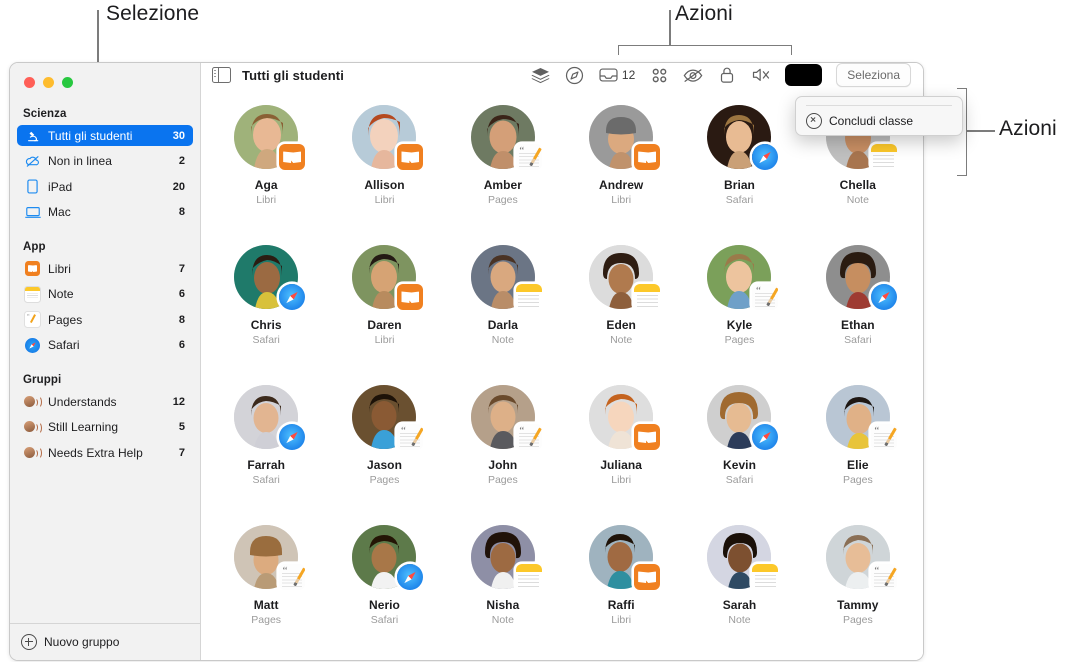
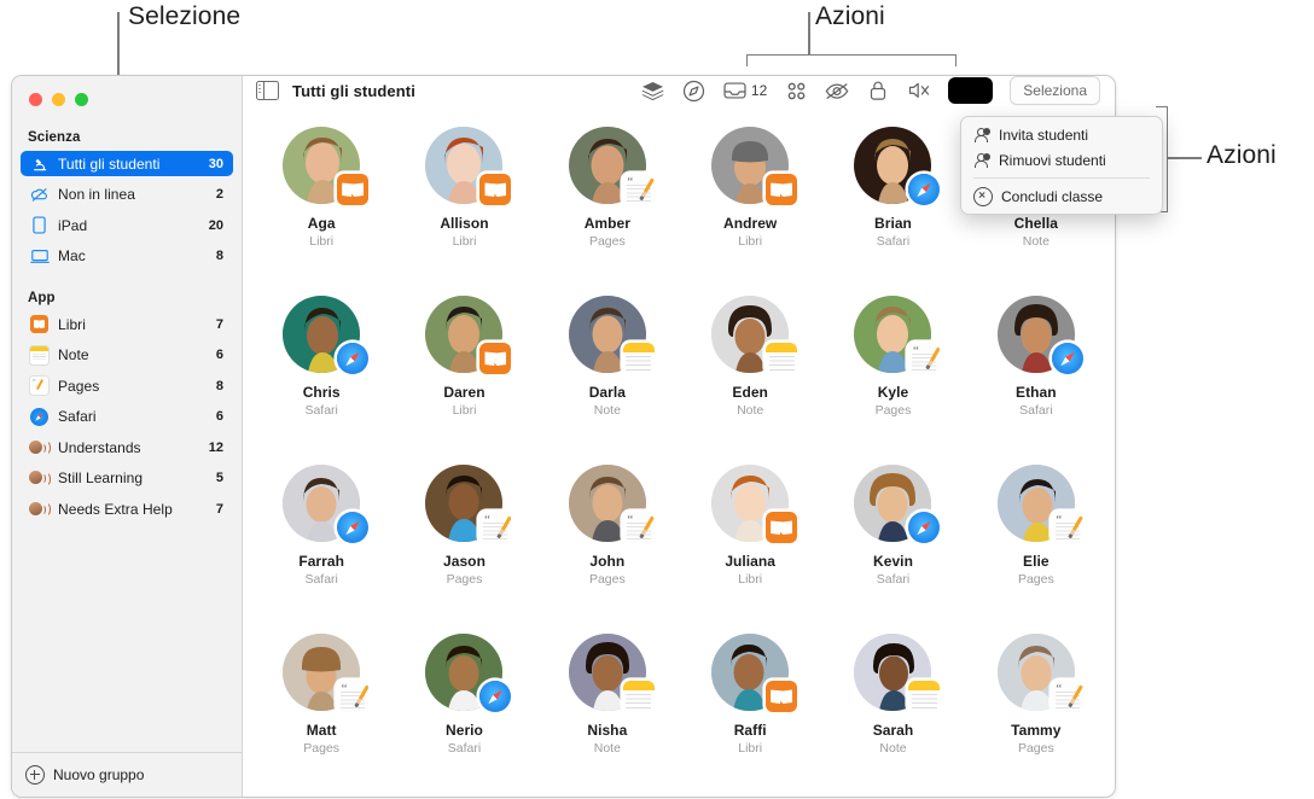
  Selezione
  Azioni
  Azioni
  Scienza
  Tutti gli studenti
  30
  Non in linea
  2
  iPad
  20
  Mac
  8
  App
  Libri
  7
  Note
  6
  Pages
  8
  Safari
  6
- Gruppi
  Understands
  12
  Still Learning
  5
  Needs Extra Help
  7
  Nuovo gruppo
  Tutti gli studenti
  12
  Seleziona
  Aga
  Libri
  Allison
  Libri
  “
  Amber
  Pages
  Andrew
  Libri
  Brian
  Safari
  Chella
  Note
  Chris
  Safari
  Daren
  Libri
  Darla
  Note
  Eden
  Note
  “
  Kyle
  Pages
  Ethan
  Safari
  Farrah
  Safari
  “
  Jason
  Pages
  “
  John
  Pages
  Juliana
  Libri
  Kevin
  Safari
  “
  Elie
  Pages
  “
  Matt
  Pages
  Nerio
  Safari
  Nisha
  Note
  Raffi
  Libri
  Sarah
  Note
  “
  Tammy
  Pages
+ Invita studenti
+ Rimuovi studenti
  Concludi classe
